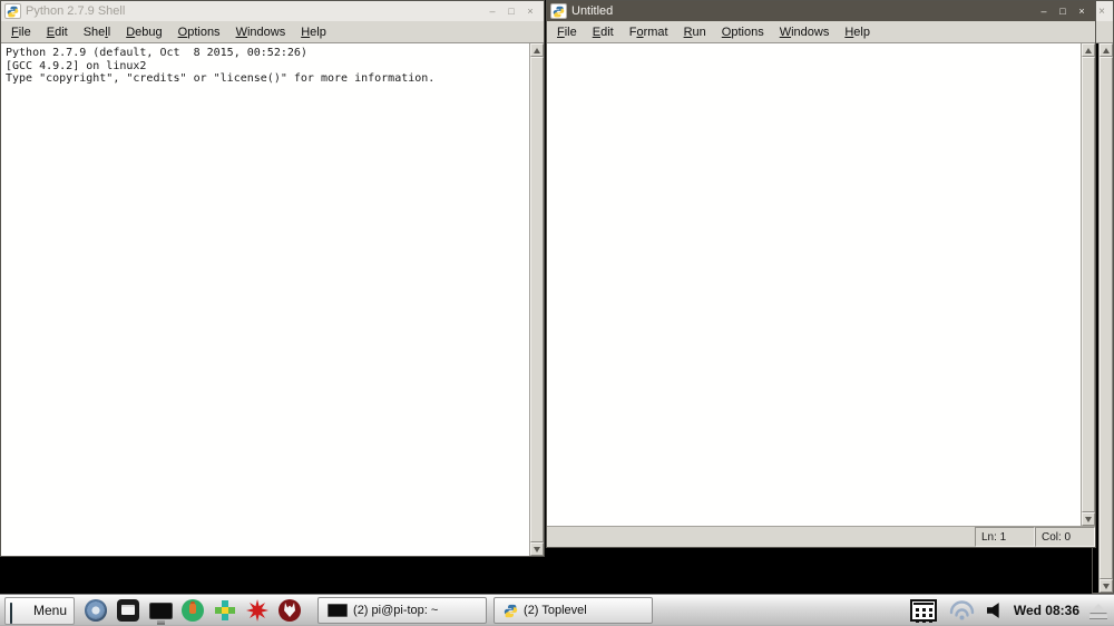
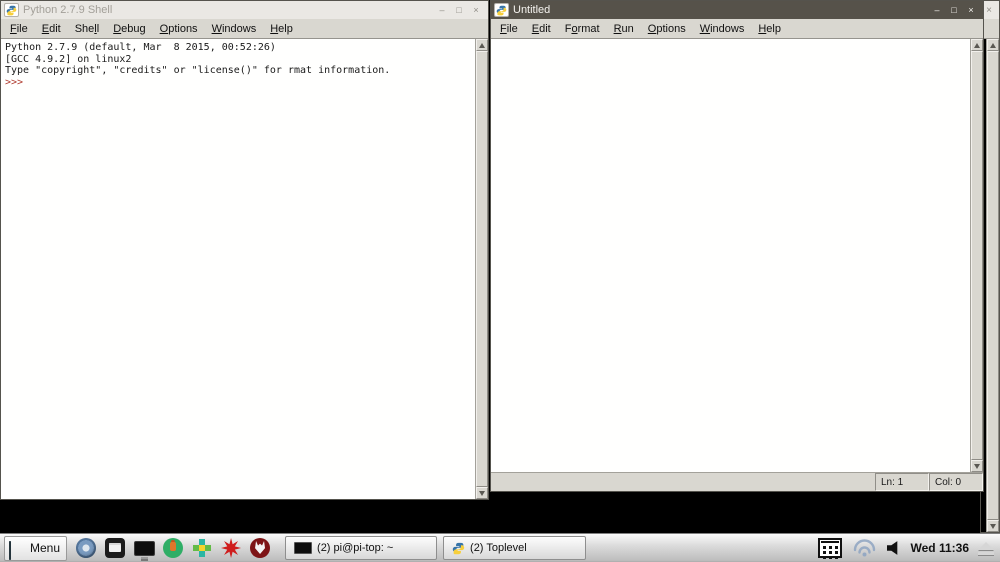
  Python 2.7.9 Shell
  –
  □
  ×
  File
  Edit
  Shell
  Debug
  Options
  Windows
  Help
- Python 2.7.9 (default, Oct 8 2015, 00:52:26)
+ Python 2.7.9 (default, Mar 8 2015, 00:52:26)
  [GCC 4.9.2] on linux2
- Type "copyright", "credits" or "license()" for more information.
+ Type "copyright", "credits" or "license()" for rmat information.
+ >>>
  Untitled
  –
  □
  ×
  File
  Edit
  Format
  Run
  Options
  Windows
  Help
  Ln: 1
  Col: 0
  ×
  Menu
  (2) pi@pi-top: ~
  (2) Toplevel
- Wed 08:36
+ Wed 11:36
